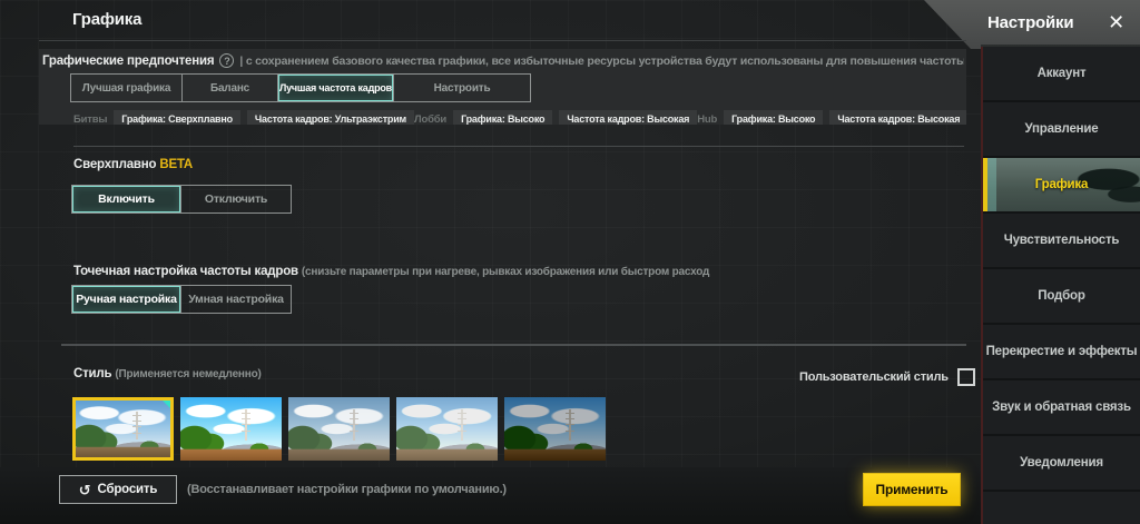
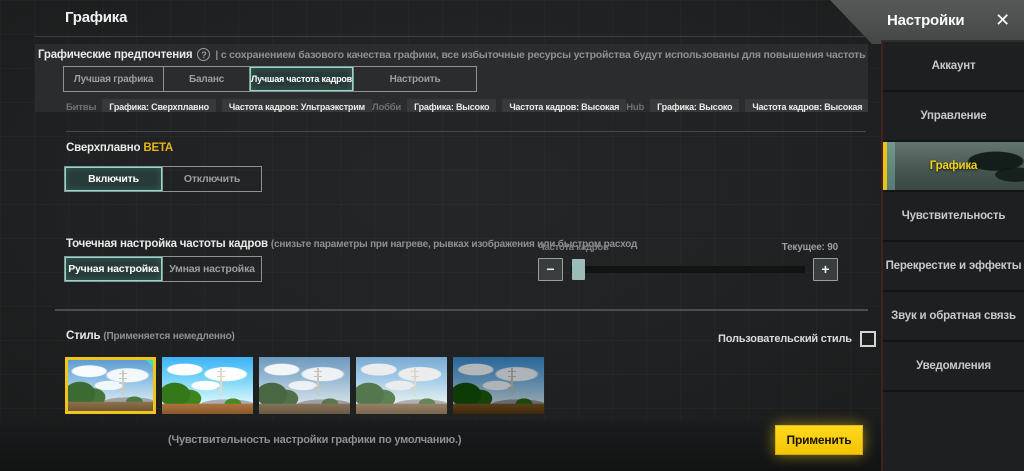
  Графика
  Графические предпочтения
  ?
  | с сохранением базового качества графики, все избыточные ресурсы устройства будут использованы для повышения частоты
  Лучшая графика
  Баланс
  Лучшая частота кадров
  Настроить
  Битвы
  Графика: Сверхплавно
  Частота кадров: Ультраэкстрим
  Лобби
  Графика: Высоко
  Частота кадров: Высокая
  Hub
  Графика: Высоко
  Частота кадров: Высокая
  Сверхплавно BETA
  Включить
  Отключить
  Точечная настройка частоты кадров (снизьте параметры при нагреве, рывках изображения или быстром расход
  Ручная настройка
  Умная настройка
+ Частота кадров
+ Текущее: 90
+ −
+ +
  Стиль (Применяется немедленно)
  Пользовательский стиль
- ↺
- Сбросить
- (Восстанавливает настройки графики по умолчанию.)
+ (Чувствительность настройки графики по умолчанию.)
  Применить
  Настройки
  ✕
  Аккаунт
  Управление
  Графика
  Чувствительность
- Подбор
  Перекрестие и эффекты
  Звук и обратная связь
  Уведомления
